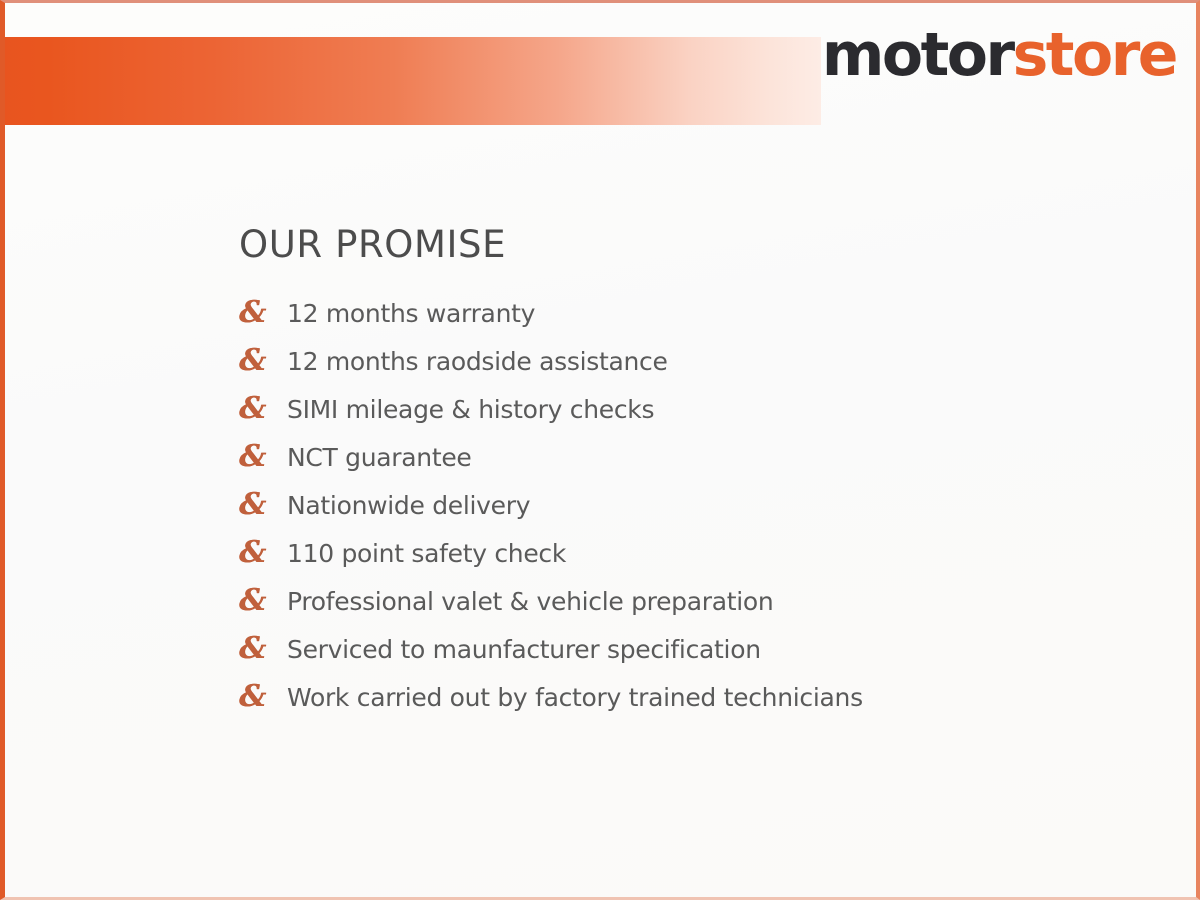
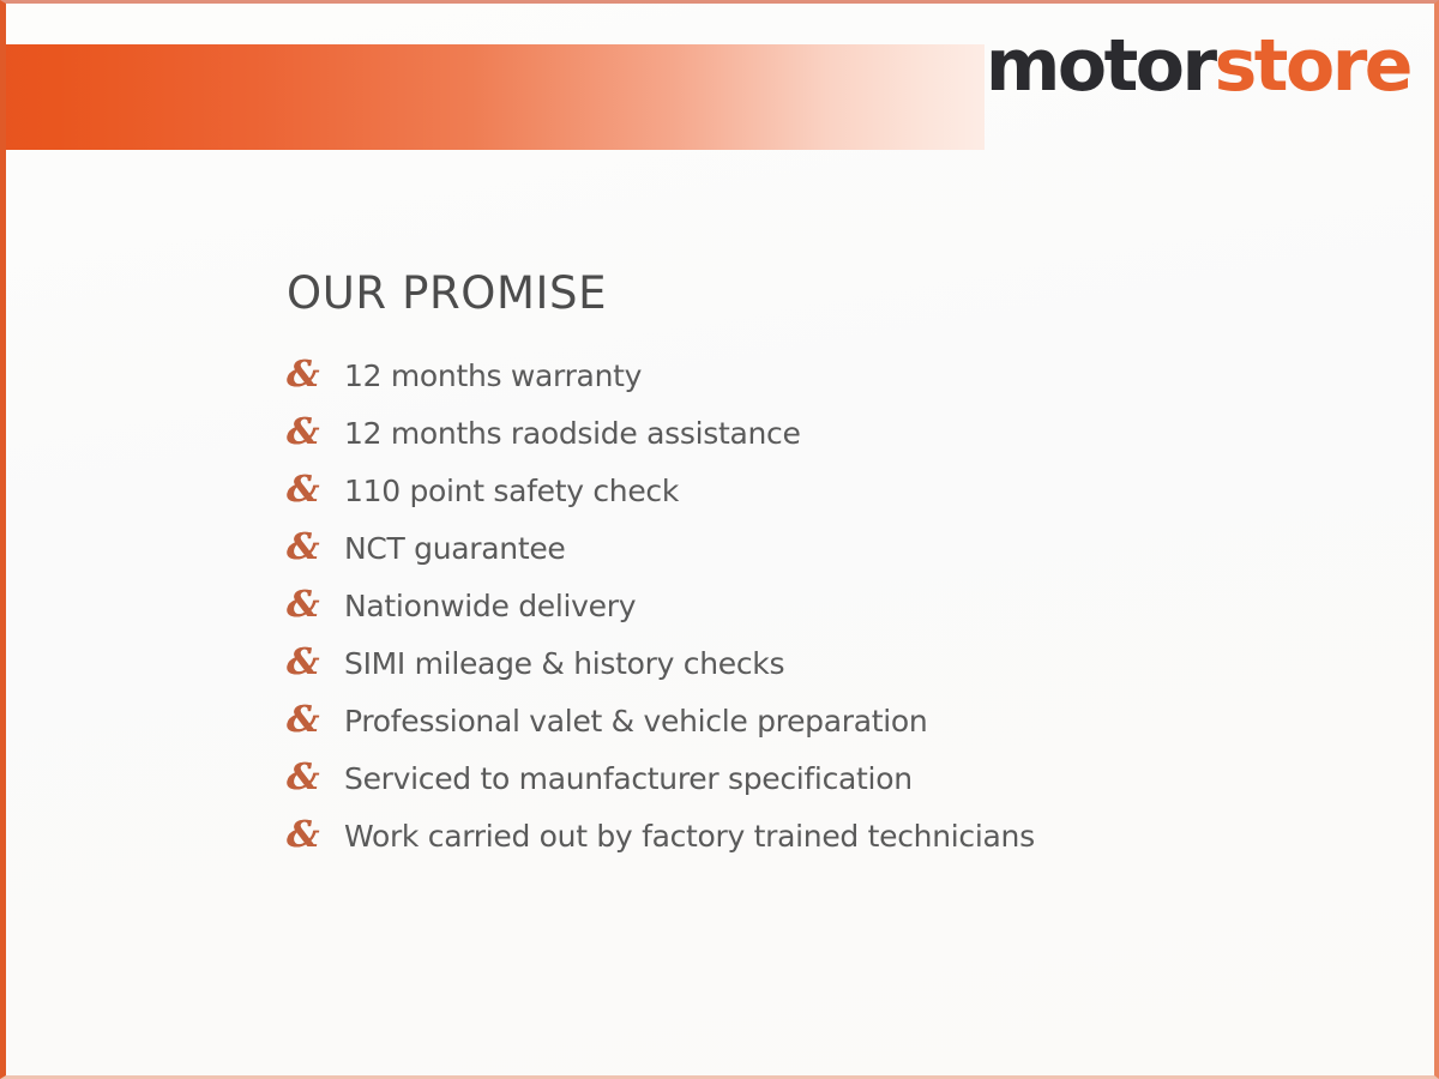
  motorstore
  OUR PROMISE
  &
  12 months warranty
  &
  12 months raodside assistance
  &
- SIMI mileage & history checks
+ 110 point safety check
  &
  NCT guarantee
  &
  Nationwide delivery
  &
- 110 point safety check
+ SIMI mileage & history checks
  &
  Professional valet & vehicle preparation
  &
  Serviced to maunfacturer specification
  &
  Work carried out by factory trained technicians
